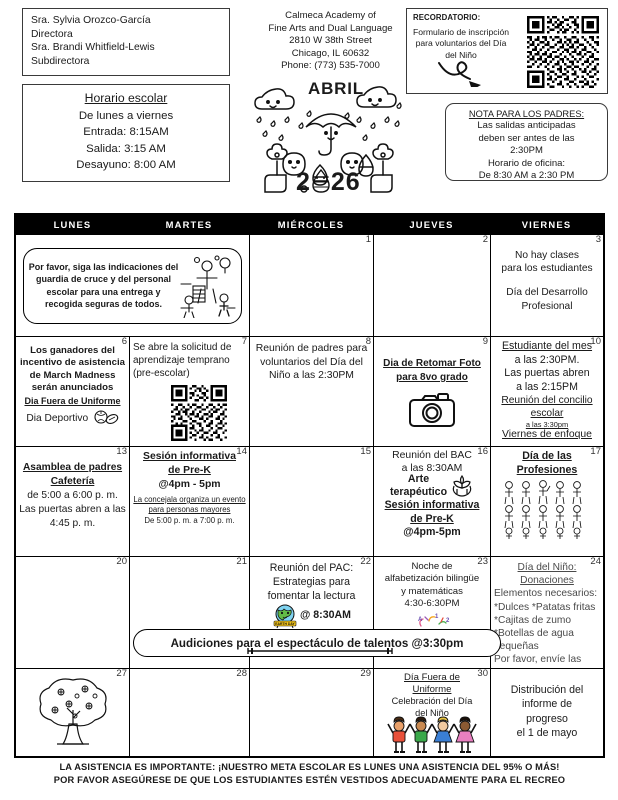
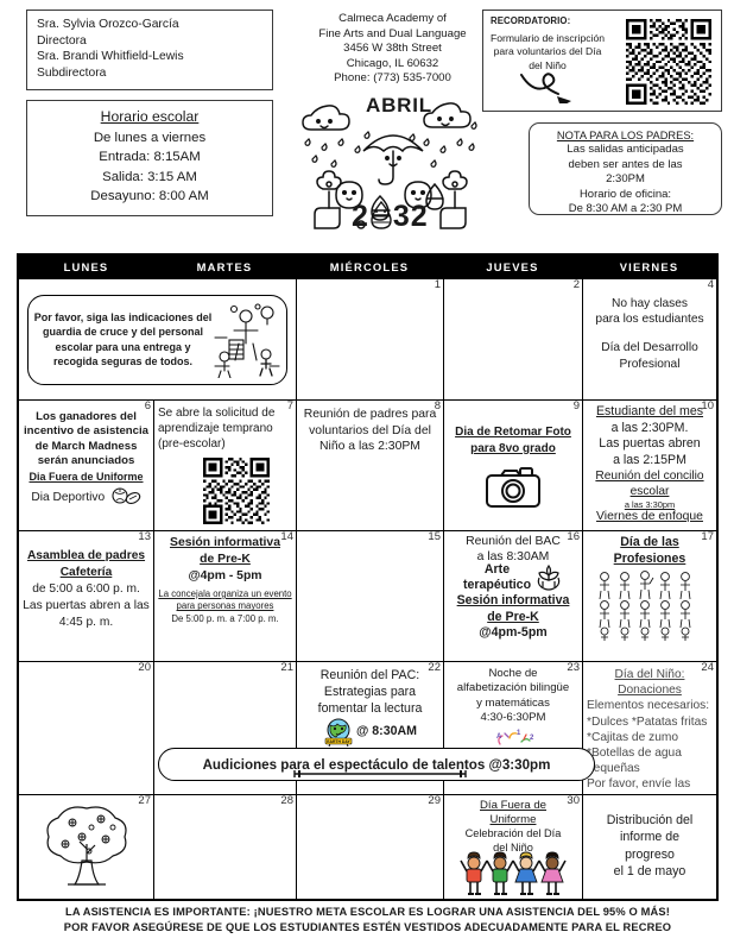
  Sra. Sylvia Orozco-García
  Directora
  Sra. Brandi Whitfield-Lewis
  Subdirectora
  Horario escolar
  De lunes a viernes
  Entrada: 8:15AM
  Salida: 3:15 AM
  Desayuno: 8:00 AM
  Calmeca Academy of
  Fine Arts and Dual Language
- 2810 W 38th Street
+ 3456 W 38th Street
  Chicago, IL 60632
  Phone: (773) 535-7000
  ABRIL
- 2 26
+ 2 32
  RECORDATORIO:
  Formulario de inscripción para voluntarios del Día del Niño
  NOTA PARA LOS PADRES:
  Las salidas anticipadas
  deben ser antes de las
  2:30PM
  Horario de oficina:
  De 8:30 AM a 2:30 PM
  LUNES
  MARTES
  MIÉRCOLES
  JUEVES
  VIERNES
  Por favor, siga las indicaciones del guardia de cruce y del personal escolar para una entrega y recogida seguras de todos.
  1
  2
- 3
+ 4
  No hay clases
  para los estudiantes
  Día del Desarrollo
  Profesional
  6
  Los ganadores del incentivo de asistencia de March Madness serán anunciados
  Dia Fuera de Uniforme
  Dia Deportivo
  7
  Se abre la solicitud de aprendizaje temprano (pre-escolar)
  8
  Reunión de padres para voluntarios del Día del Niño a las 2:30PM
  9
  Dia de Retomar Foto para 8vo grado
  10
  Estudiante del mes
  a las 2:30PM.
  Las puertas abren
  a las 2:15PM
  Reunión del concilio escolar
  a las 3:30pm
  Viernes de enfoque
  13
  Asamblea de padres
  Cafetería
  de 5:00 a 6:00 p. m.
  Las puertas abren a las 4:45 p. m.
  14
  Sesión informativa
  de Pre-K
  @4pm - 5pm
  La concejala organiza un evento para personas mayores
  De 5:00 p. m. a 7:00 p. m.
  15
  16
  Reunión del BAC
  a las 8:30AM
  Arte
  terapéutico
  Sesión informativa
  de Pre-K
  @4pm-5pm
  17
  Día de las
  Profesiones
  20
  21
  22
  Reunión del PAC: Estrategias para fomentar la lectura
  @ 8:30AM
  23
  Noche de
  alfabetización bilingüe
  y matemáticas
  4:30-6:30PM
  24
  Día del Niño: Donaciones
  Elementos necesarios:
  *Dulces *Patatas fritas *Cajitas de zumo Botellas de agua equeñas
  Audiciones para el espectáculo de talentos @3:30pm
  27
  28
  29
  30
  Día Fuera de
  Uniforme
  Celebración del Día
  del Niño
  Distribución del
  informe de
  progreso
  el 1 de mayo
- LA ASISTENCIA ES IMPORTANTE: ¡NUESTRO META ESCOLAR ES LUNES UNA ASISTENCIA DEL 95% O MÁS!
+ LA ASISTENCIA ES IMPORTANTE: ¡NUESTRO META ESCOLAR ES LOGRAR UNA ASISTENCIA DEL 95% O MÁS!
  POR FAVOR ASEGÚRESE DE QUE LOS ESTUDIANTES ESTÉN VESTIDOS ADECUADAMENTE PARA EL RECREO
